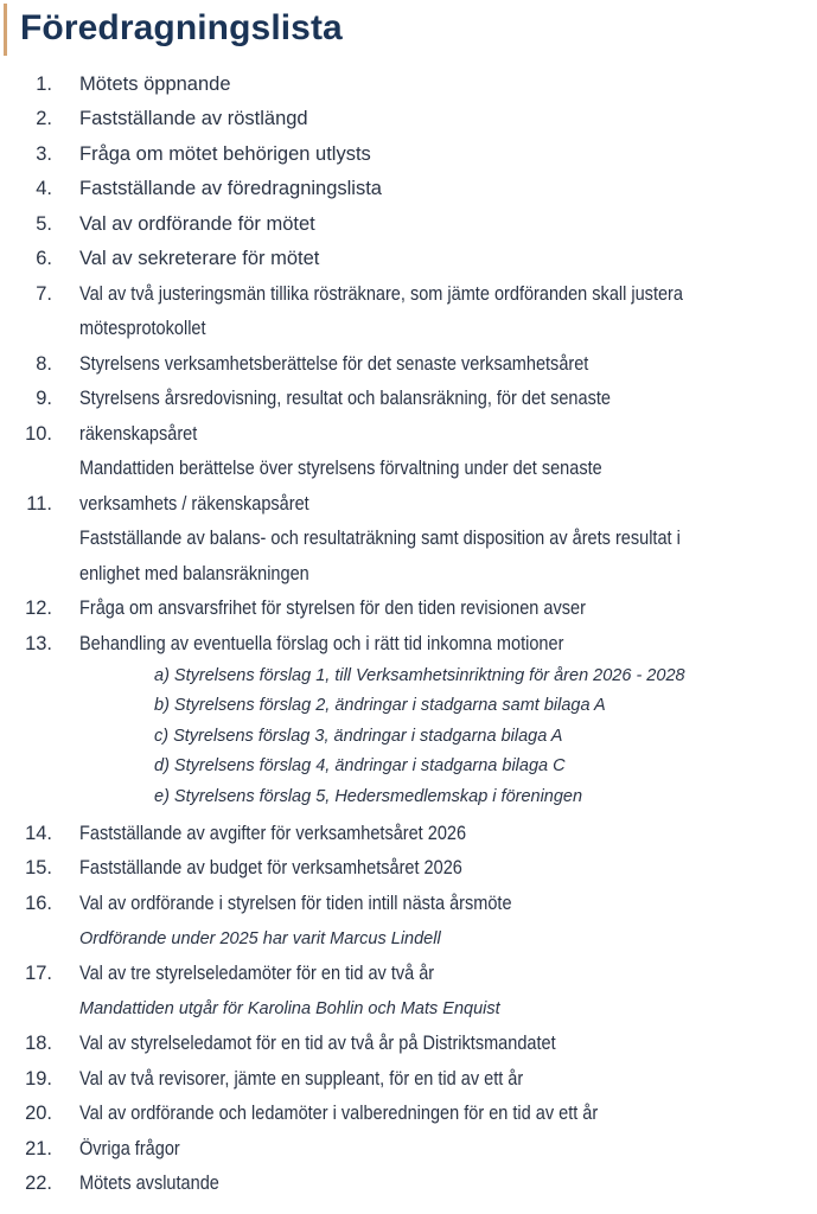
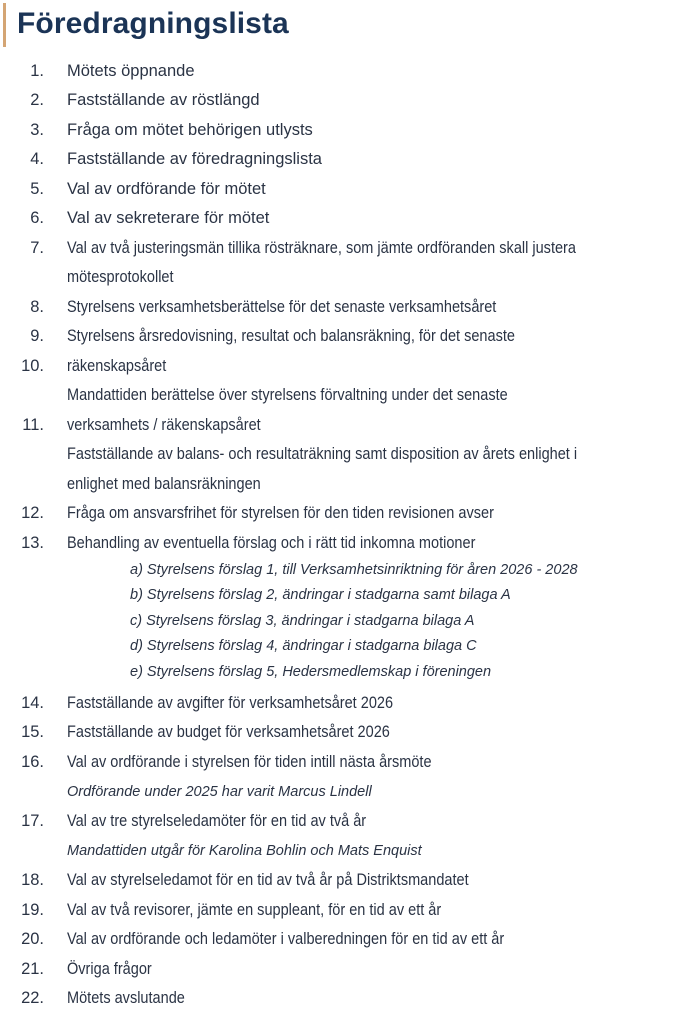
  Föredragningslista
  1.
  Mötets öppnande
  2.
  Fastställande av röstlängd
  3.
  Fråga om mötet behörigen utlysts
  4.
  Fastställande av föredragningslista
  5.
  Val av ordförande för mötet
  6.
  Val av sekreterare för mötet
  7.
  Val av två justeringsmän tillika rösträknare, som jämte ordföranden skall justera
  mötesprotokollet
  8.
  Styrelsens verksamhetsberättelse för det senaste verksamhetsåret
  9.
  Styrelsens årsredovisning, resultat och balansräkning, för det senaste
  10.
  räkenskapsåret
  Mandattiden berättelse över styrelsens förvaltning under det senaste
  11.
  verksamhets / räkenskapsåret
- Fastställande av balans- och resultaträkning samt disposition av årets resultat i
+ Fastställande av balans- och resultaträkning samt disposition av årets enlighet i
  enlighet med balansräkningen
  12.
  Fråga om ansvarsfrihet för styrelsen för den tiden revisionen avser
  13.
  Behandling av eventuella förslag och i rätt tid inkomna motioner
  a) Styrelsens förslag 1, till Verksamhetsinriktning för åren 2026 - 2028
  b) Styrelsens förslag 2, ändringar i stadgarna samt bilaga A
  c) Styrelsens förslag 3, ändringar i stadgarna bilaga A
  d) Styrelsens förslag 4, ändringar i stadgarna bilaga C
  e) Styrelsens förslag 5, Hedersmedlemskap i föreningen
  14.
  Fastställande av avgifter för verksamhetsåret 2026
  15.
  Fastställande av budget för verksamhetsåret 2026
  16.
  Val av ordförande i styrelsen för tiden intill nästa årsmöte
  17.
  Val av tre styrelseledamöter för en tid av två år
  18.
  Val av styrelseledamot för en tid av två år på Distriktsmandatet
  19.
  Val av två revisorer, jämte en suppleant, för en tid av ett år
  20.
  Val av ordförande och ledamöter i valberedningen för en tid av ett år
  21.
  Övriga frågor
  22.
  Mötets avslutande
  Ordförande under 2025 har varit Marcus Lindell
  Mandattiden utgår för Karolina Bohlin och Mats Enquist
